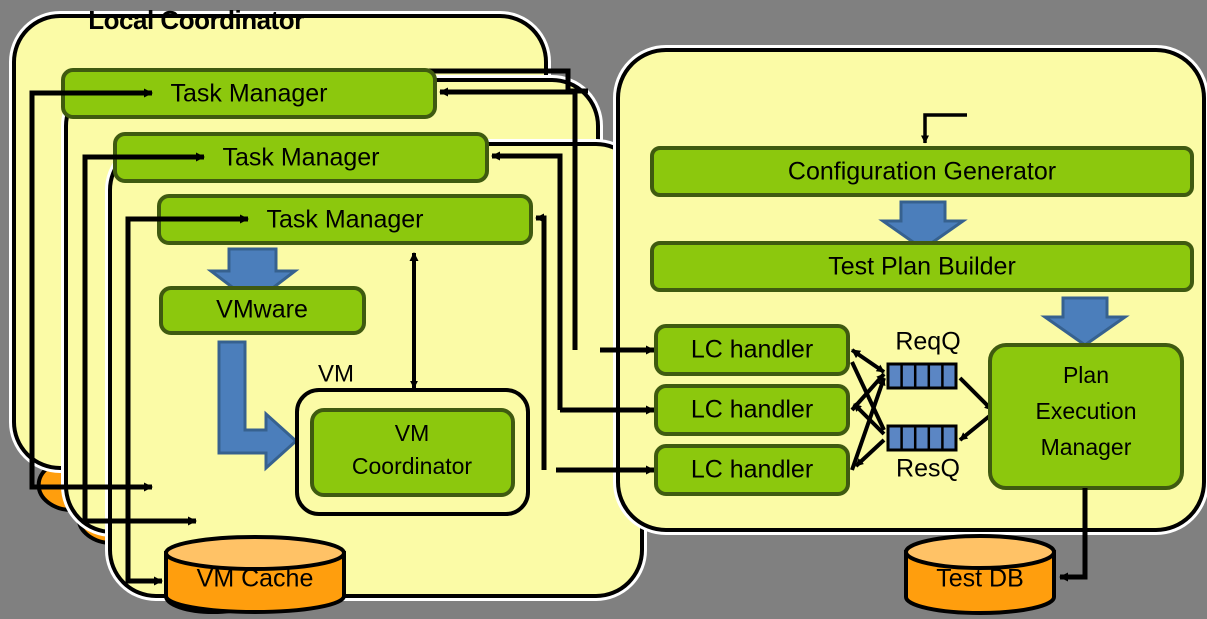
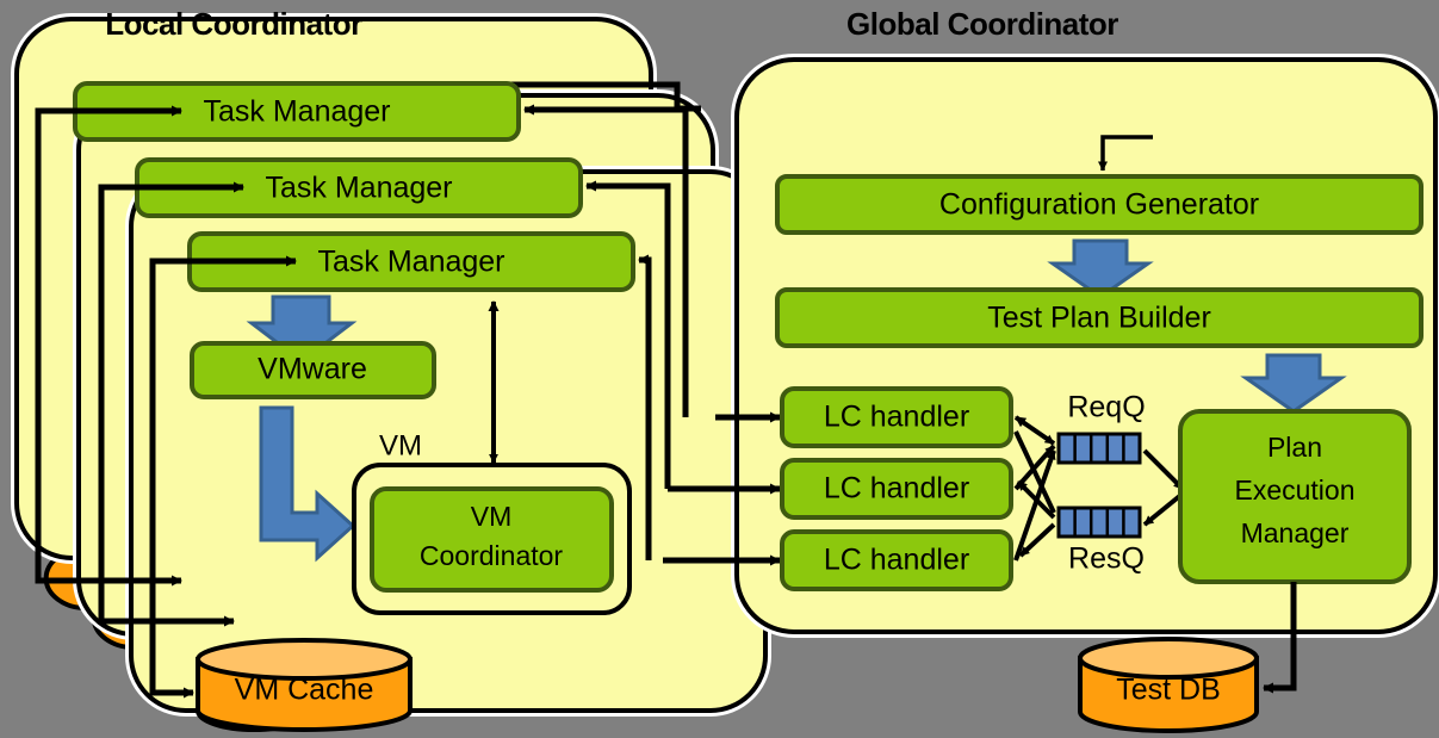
  Local Coordinator
+ Global Coordinator
  Task Manager
  Task Manager
  Task Manager
  VMware
  VM
  VM
  Coordinator
  VM Cache
  Configuration Generator
  Test Plan Builder
  LC handler
  LC handler
  LC handler
  ReqQ
  ResQ
  Plan
  Execution
  Manager
  Test DB
